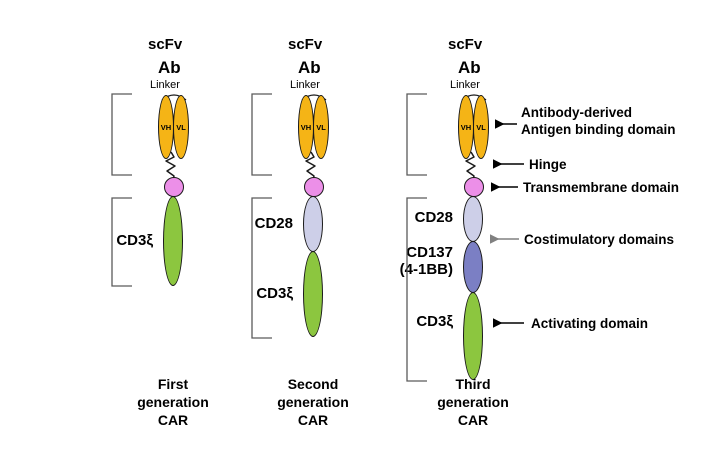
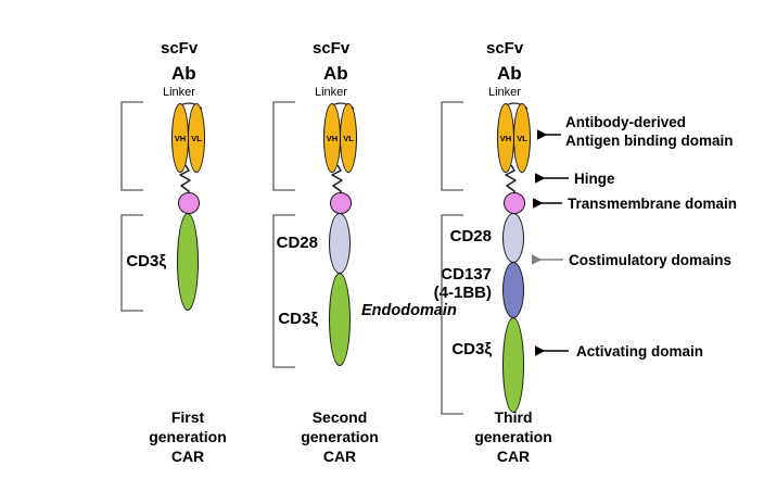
  scFv
  Ab
  Linker
  VH
  VL
  CD3ξ
  First
  generation
  CAR
  scFv
  Ab
  Linker
  VH
  VL
  CD28
  CD3ξ
+ Endodomain
  Second
  generation
  CAR
  scFv
  Ab
  Linker
  VH
  VL
  CD28
  CD137
  (4-1BB)
  CD3ξ
  Third
  generation
  CAR
  Antibody-derived
  Antigen binding domain
  Hinge
  Transmembrane domain
  Costimulatory domains
  Activating domain
